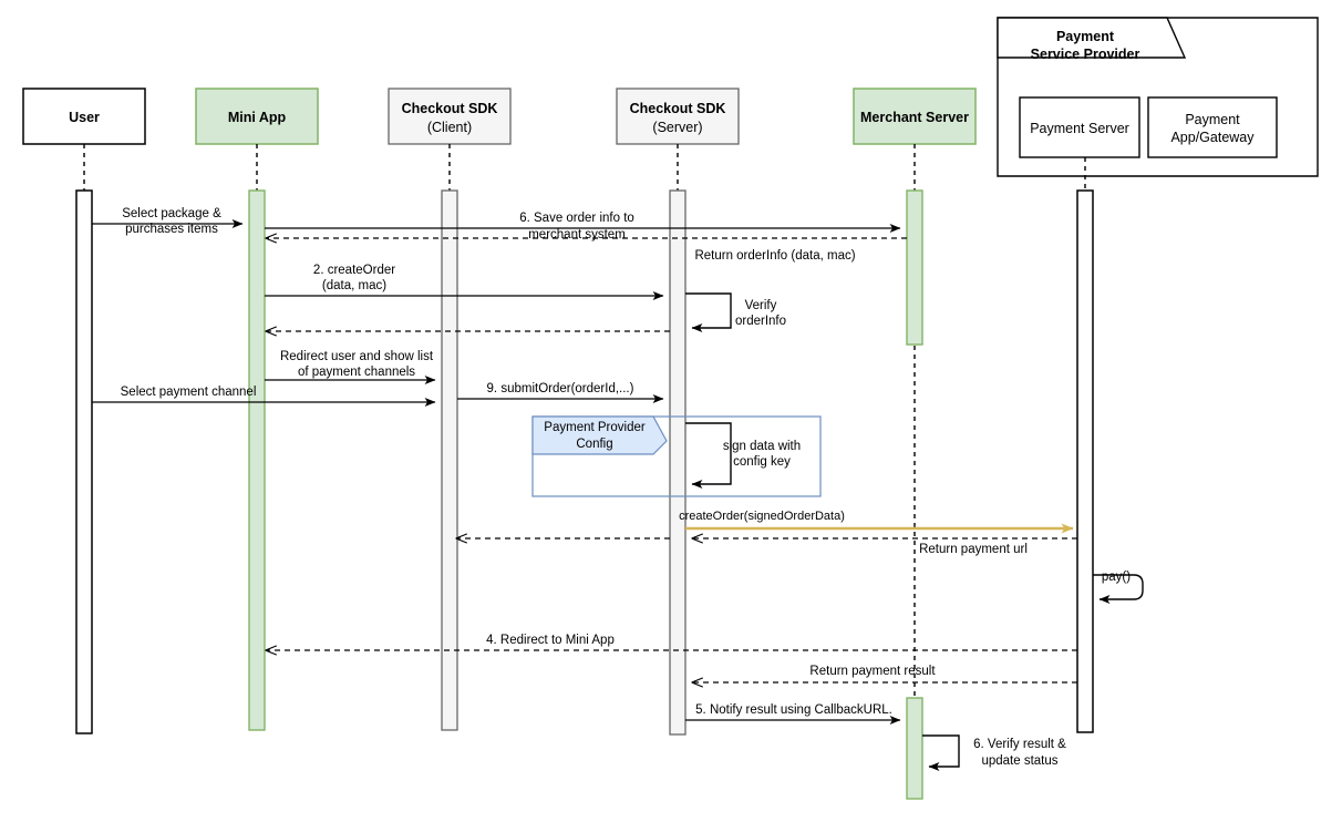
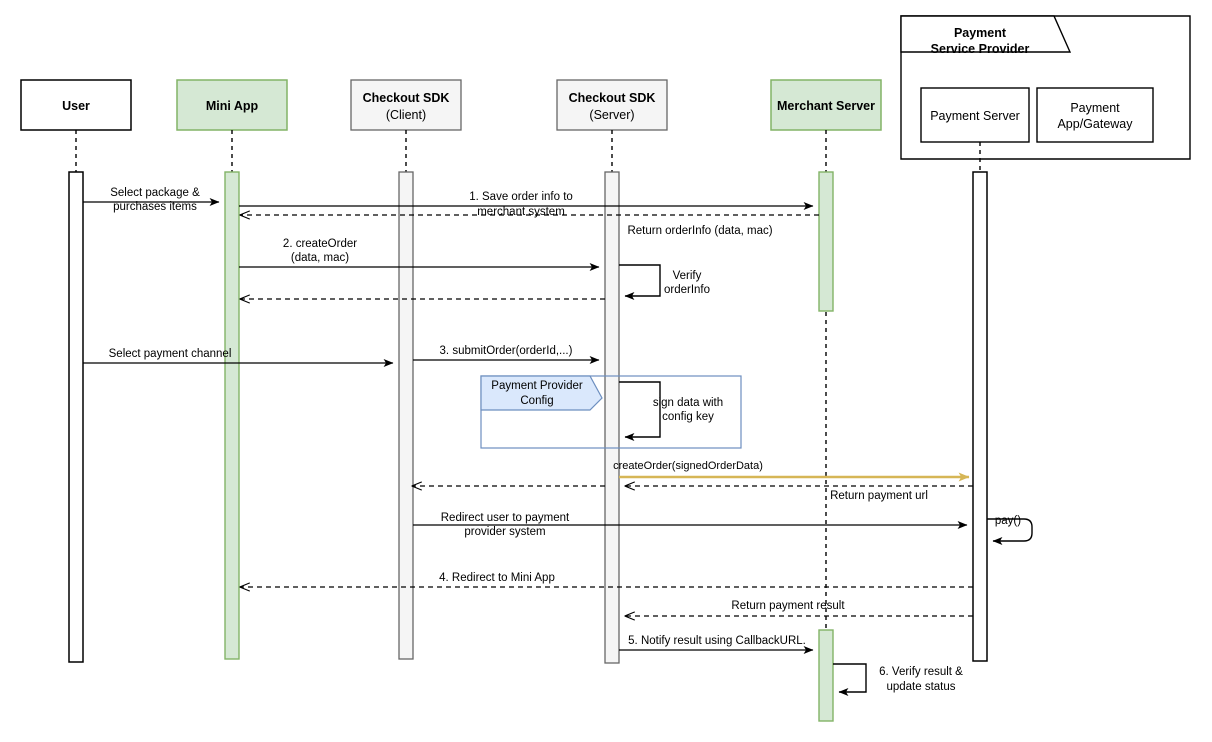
  Payment Service Provider
  Payment Server
  Payment
  App/Gateway
  User
  Mini App
  Checkout SDK
  (Client)
  Checkout SDK
  (Server)
  Merchant Server
  Select package &
  purchases items
- 6. Save order info to
+ 1. Save order info to
  merchant system
  Return orderInfo (data, mac)
  2. createOrder
  (data, mac)
  Verify
  orderInfo
- Redirect user and show list
- of payment channels
  Select payment channel
- 9. submitOrder(orderId,...)
+ 3. submitOrder(orderId,...)
  Payment Provider
  Config
  sign data with
  config key
  createOrder(signedOrderData)
  Return payment url
+ Redirect user to payment
+ provider system
  pay()
  4. Redirect to Mini App
  Return payment result
  5. Notify result using CallbackURL.
  6. Verify result &
  update status
